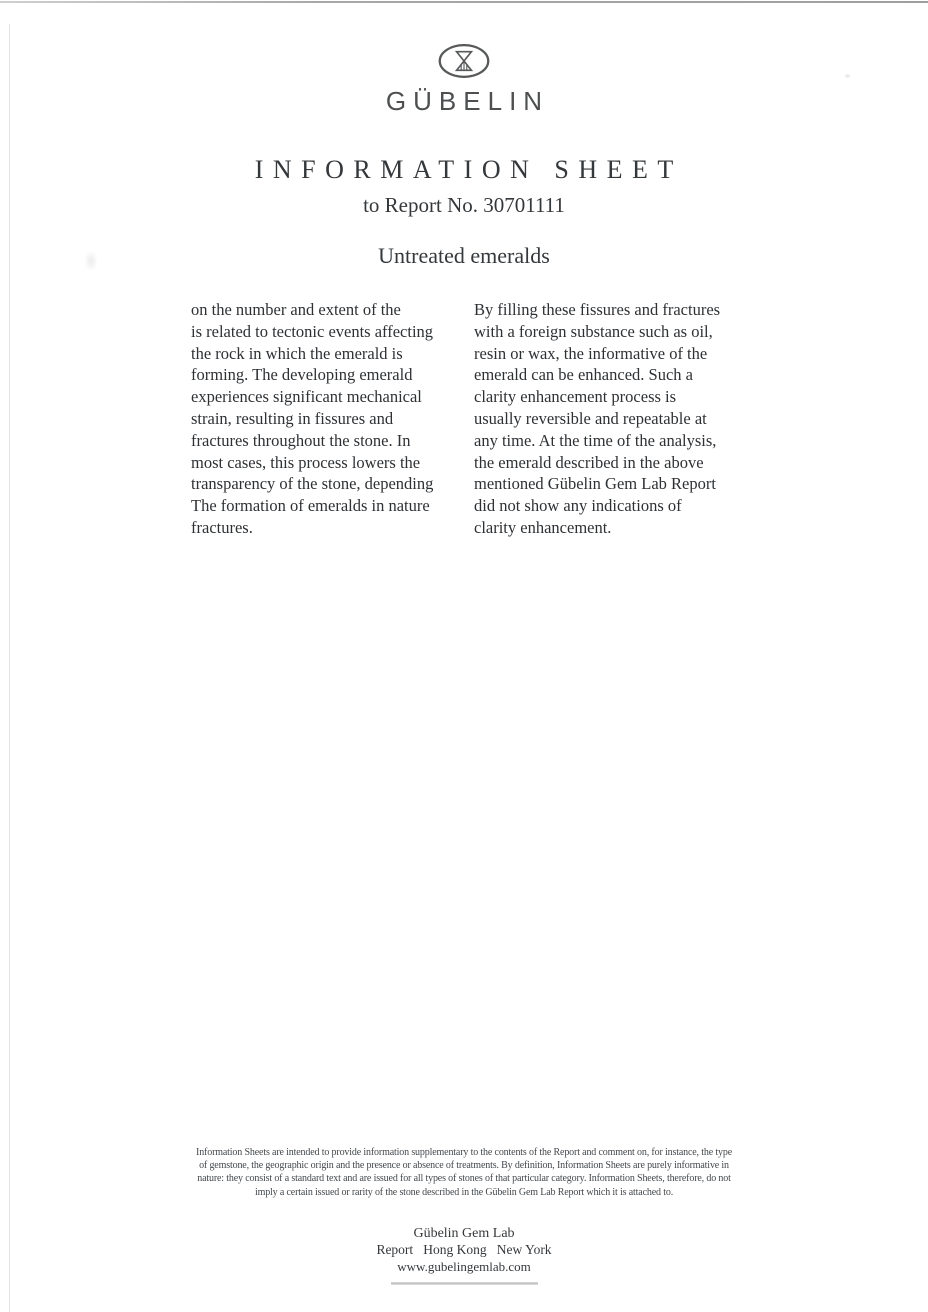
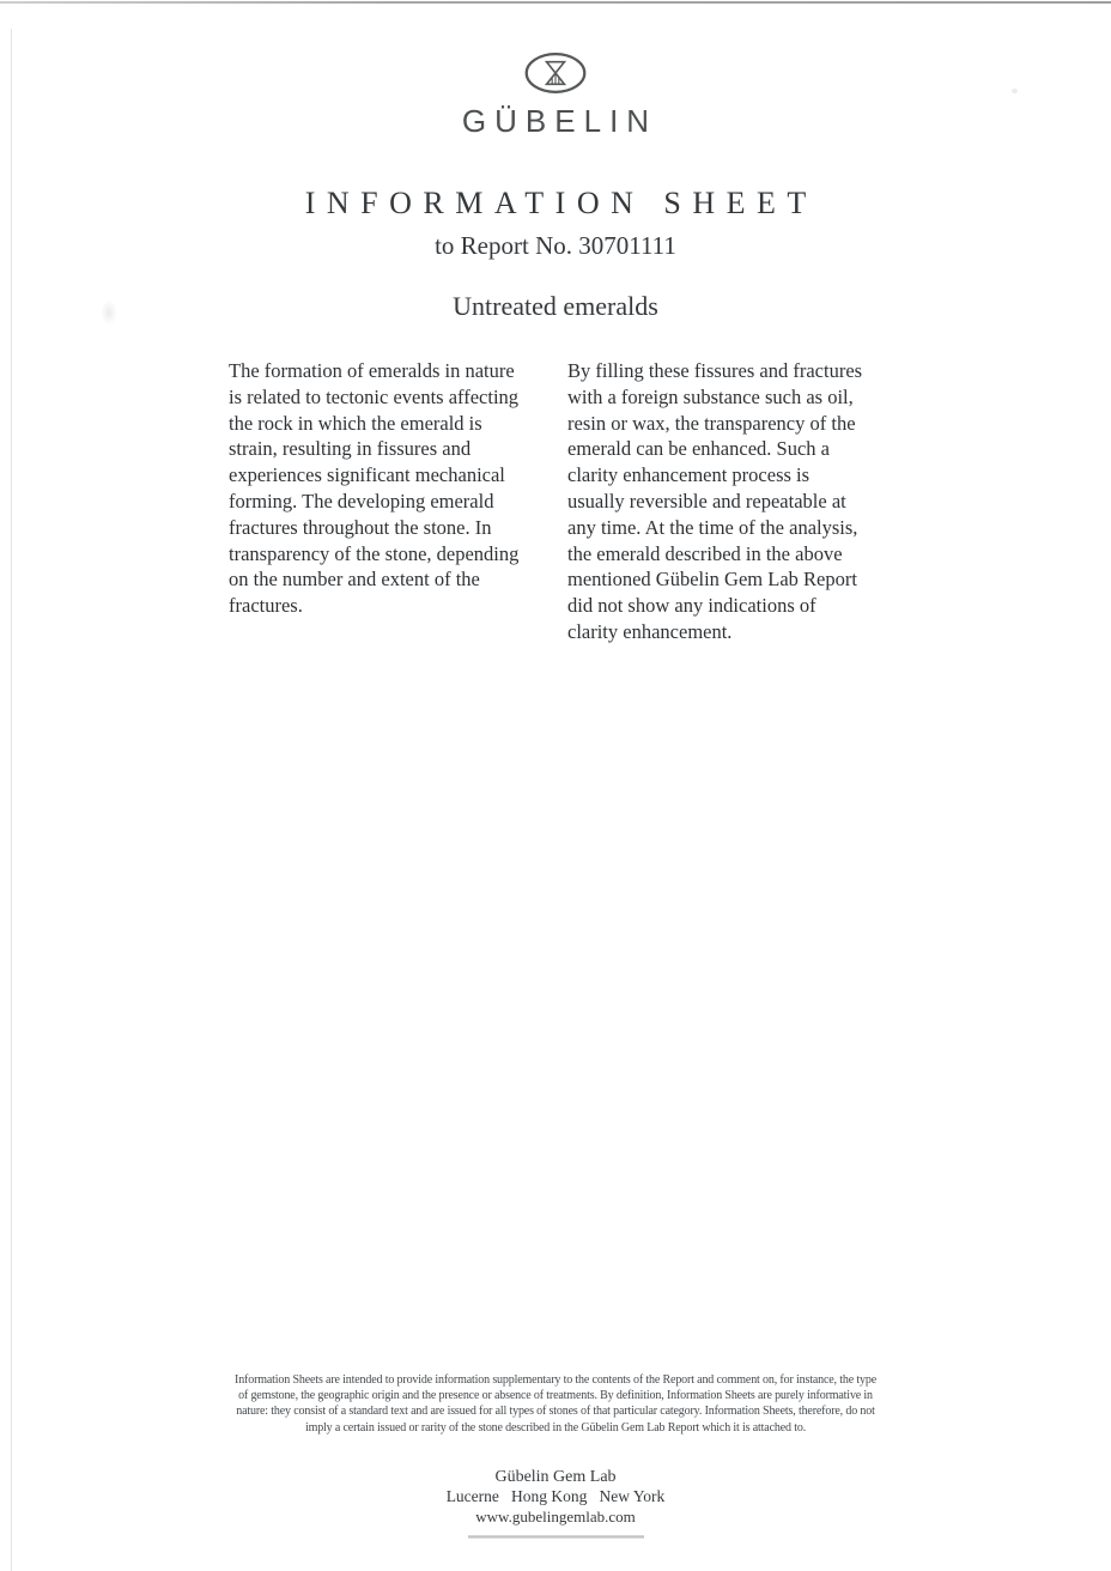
  GÜBELIN
  INFORMATION SHEET
  to Report No. 30701111
  Untreated emeralds
- on the number and extent of the
+ The formation of emeralds in nature
  is related to tectonic events affecting
  the rock in which the emerald is
- forming. The developing emerald
+ strain, resulting in fissures and
  experiences significant mechanical
- strain, resulting in fissures and
+ forming. The developing emerald
  fractures throughout the stone. In
- most cases, this process lowers the
  transparency of the stone, depending
- The formation of emeralds in nature
+ on the number and extent of the
  fractures.
  By filling these fissures and fractures
  with a foreign substance such as oil,
- resin or wax, the informative of the
+ resin or wax, the transparency of the
  emerald can be enhanced. Such a
  clarity enhancement process is
  usually reversible and repeatable at
  any time. At the time of the analysis,
  the emerald described in the above
  mentioned Gübelin Gem Lab Report
  did not show any indications of
  clarity enhancement.
  Information Sheets are intended to provide information supplementary to the contents of the Report and comment on, for instance, the type
  of gemstone, the geographic origin and the presence or absence of treatments. By definition, Information Sheets are purely informative in
  nature: they consist of a standard text and are issued for all types of stones of that particular category. Information Sheets, therefore, do not
  imply a certain issued or rarity of the stone described in the Gübelin Gem Lab Report which it is attached to.
  Gübelin Gem Lab
- Report Hong Kong New York
+ Lucerne Hong Kong New York
  www.gubelingemlab.com
